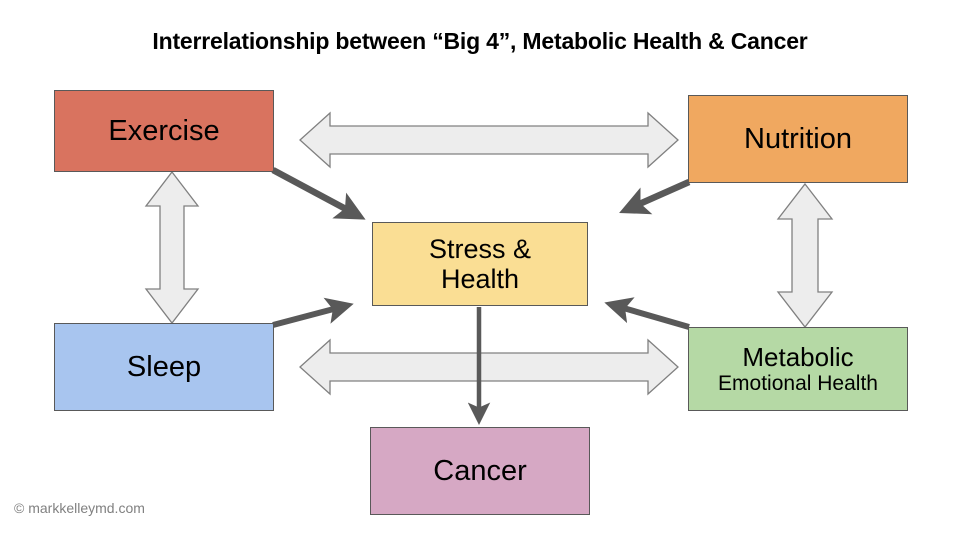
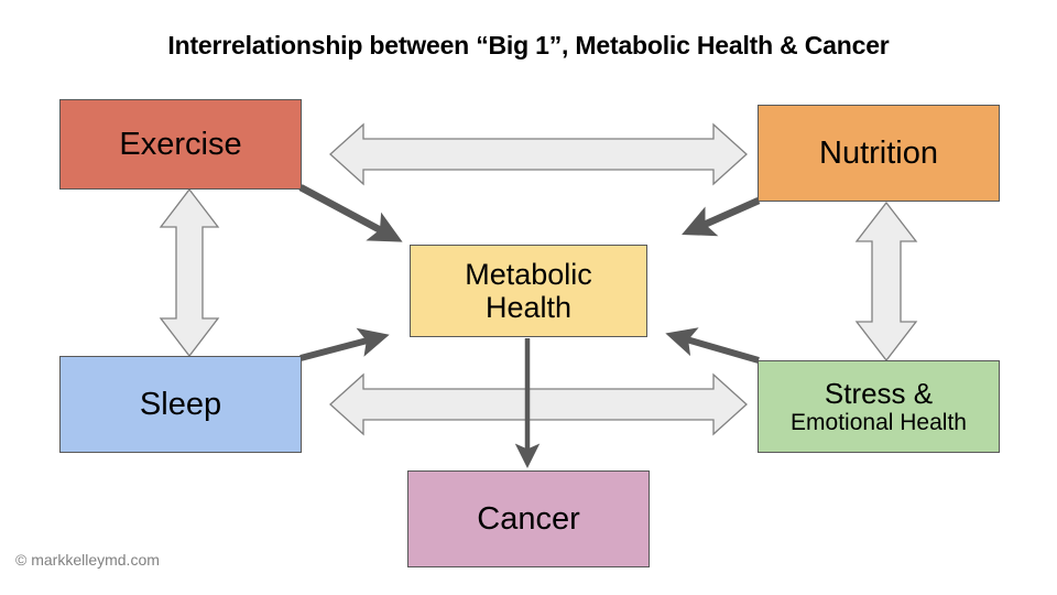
- Interrelationship between “Big 4”, Metabolic Health & Cancer
+ Interrelationship between “Big 1”, Metabolic Health & Cancer
  Exercise
  Nutrition
- Stress &
+ Metabolic
  Health
  Sleep
- Metabolic
+ Stress &
  Emotional Health
  Cancer
  © markkelleymd.com
